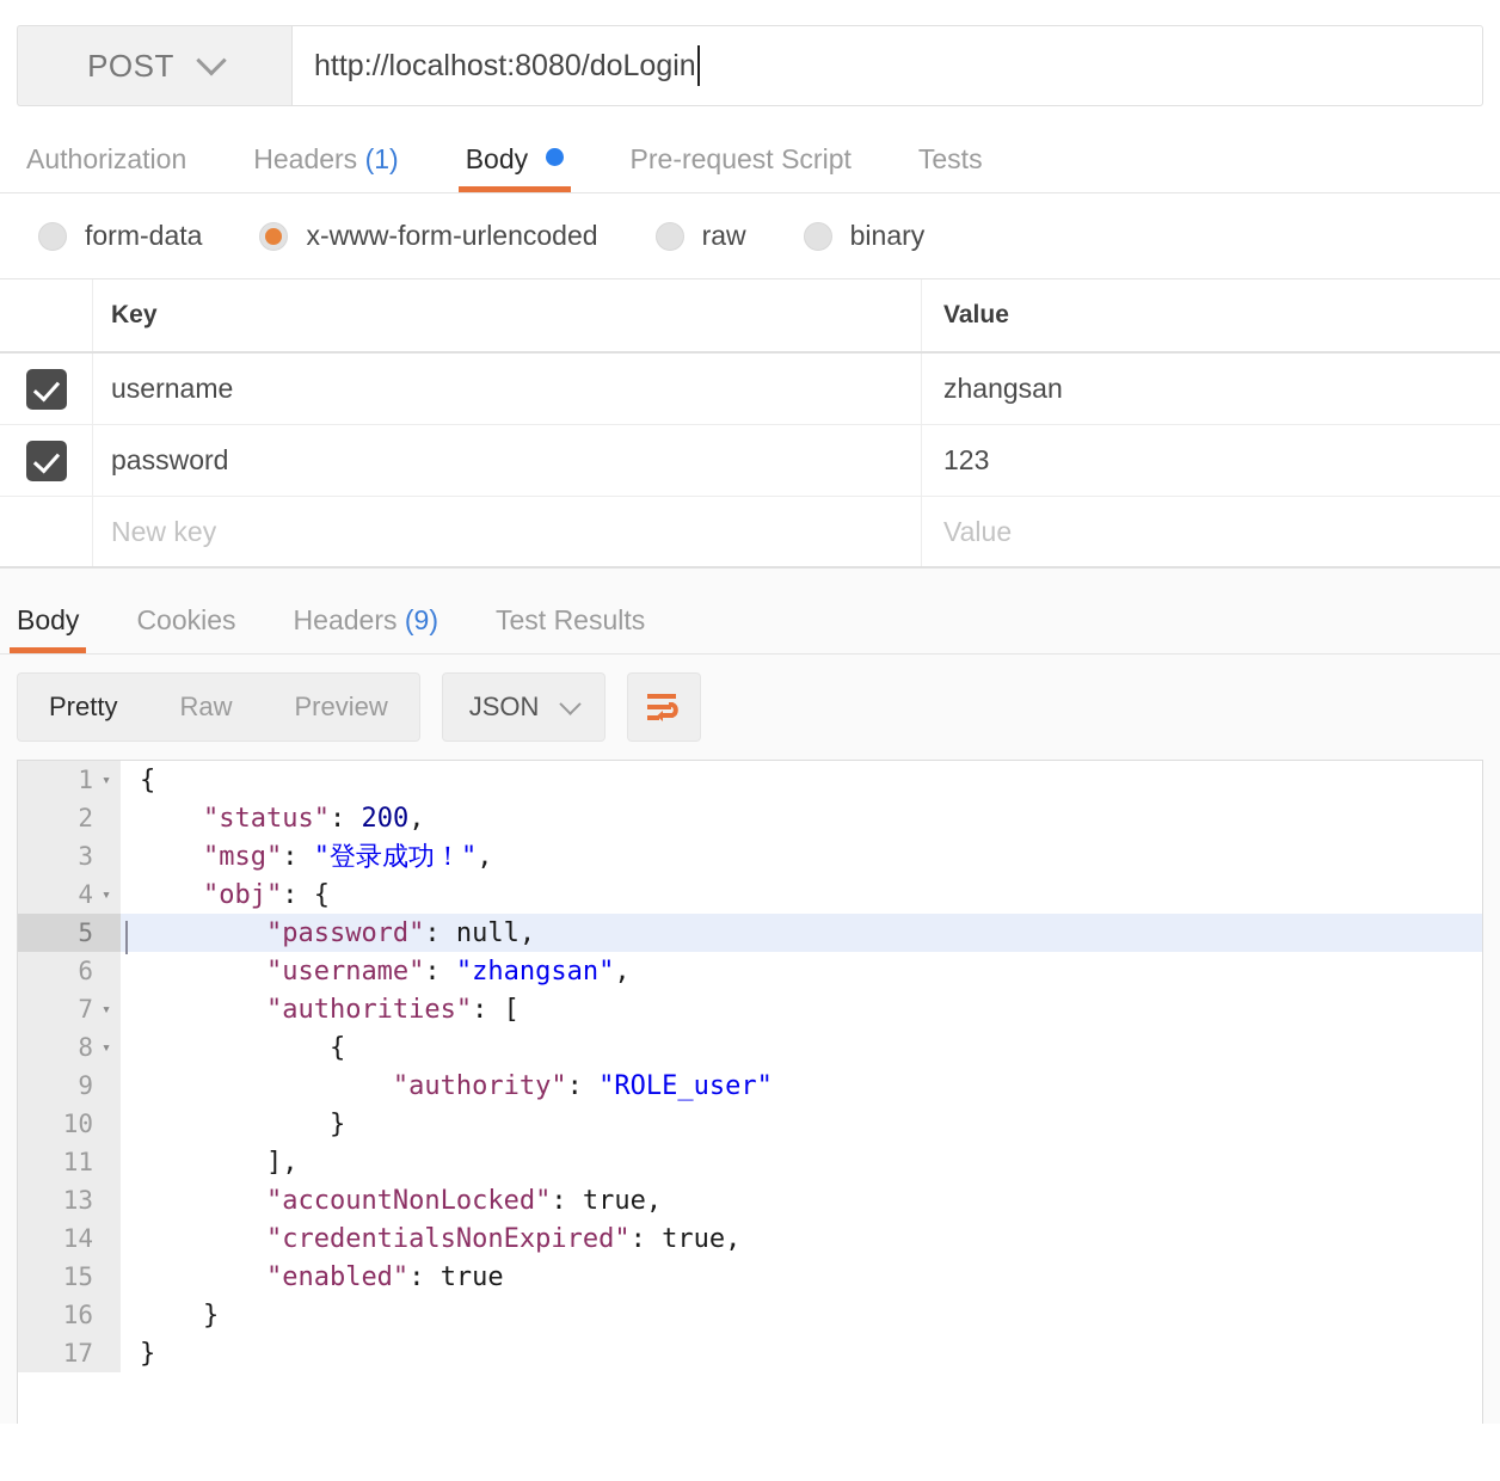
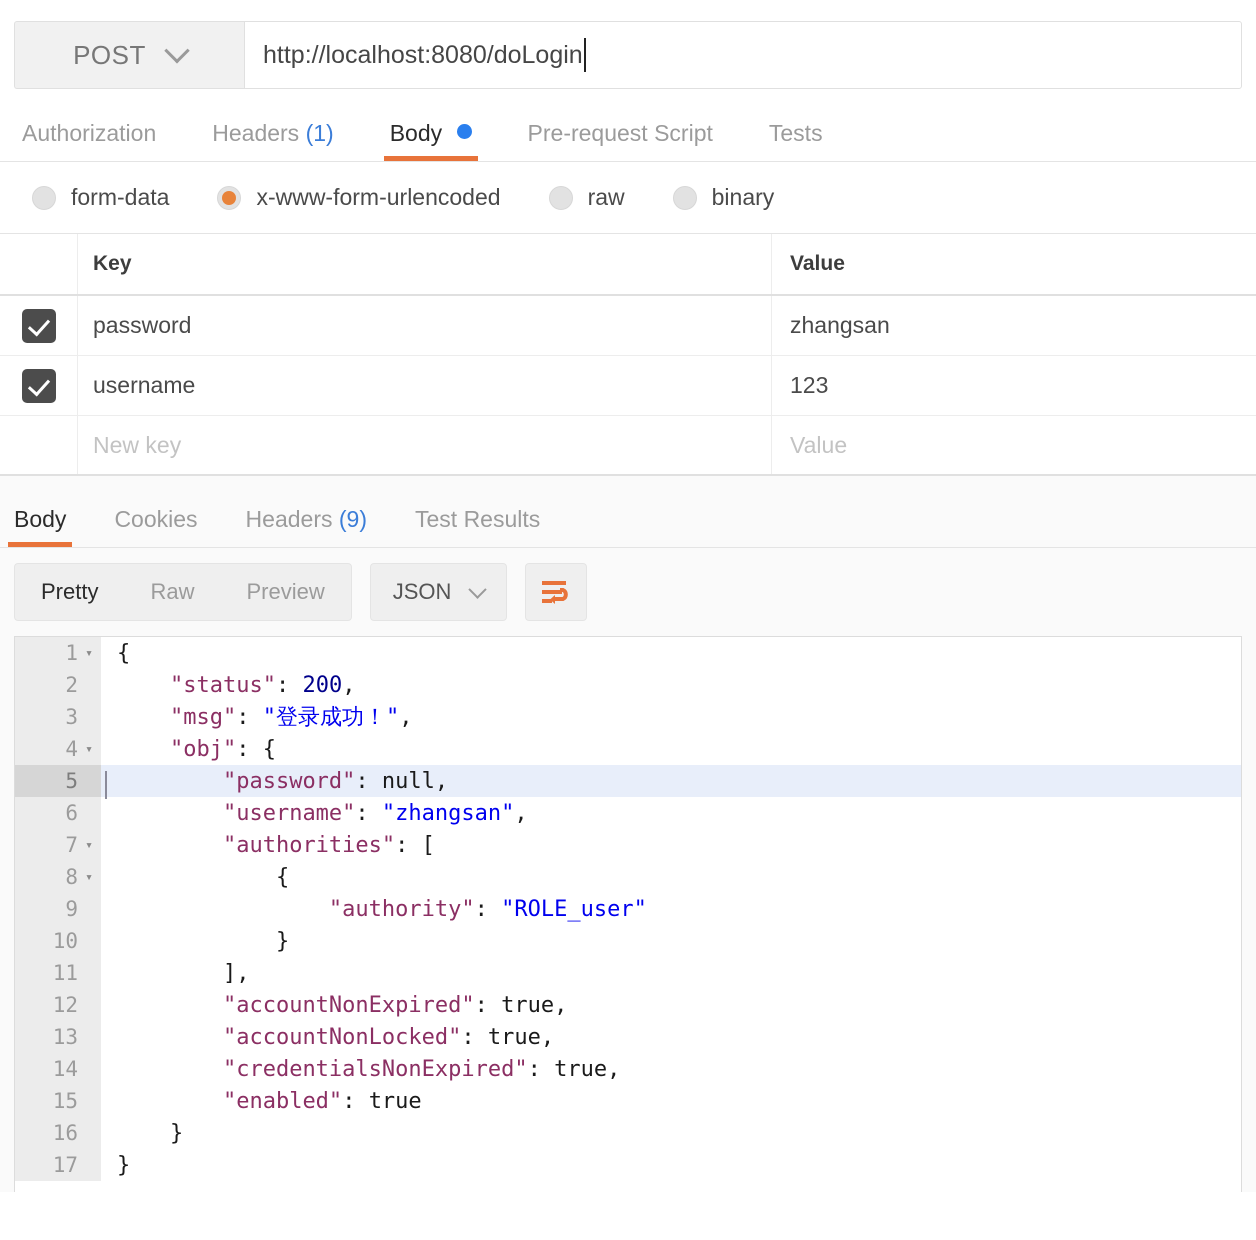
  POST
  http://localhost:8080/doLogin
  Authorization
  Headers (1)
  Body
  Pre-request Script
  Tests
  form-data
  x-www-form-urlencoded
  raw
  binary
  Key
  Value
- username
+ password
  zhangsan
- password
+ username
  123
  New key
  Value
  Body
  Cookies
  Headers (9)
  Test Results
  Pretty
  Raw
  Preview
  JSON
  1
  ▾
  {
  2
  "status": 200,
  3
  "msg": "登录成功！",
  4
  ▾
  "obj": {
  5
  "password": null,
  6
  "username": "zhangsan",
  7
  ▾
  "authorities": [
  8
  ▾
  {
  9
  "authority": "ROLE_user"
  10
  }
  11
  ],
+ 12
+ "accountNonExpired": true,
  13
  "accountNonLocked": true,
  14
  "credentialsNonExpired": true,
  15
  "enabled": true
  16
  }
  17
  }
